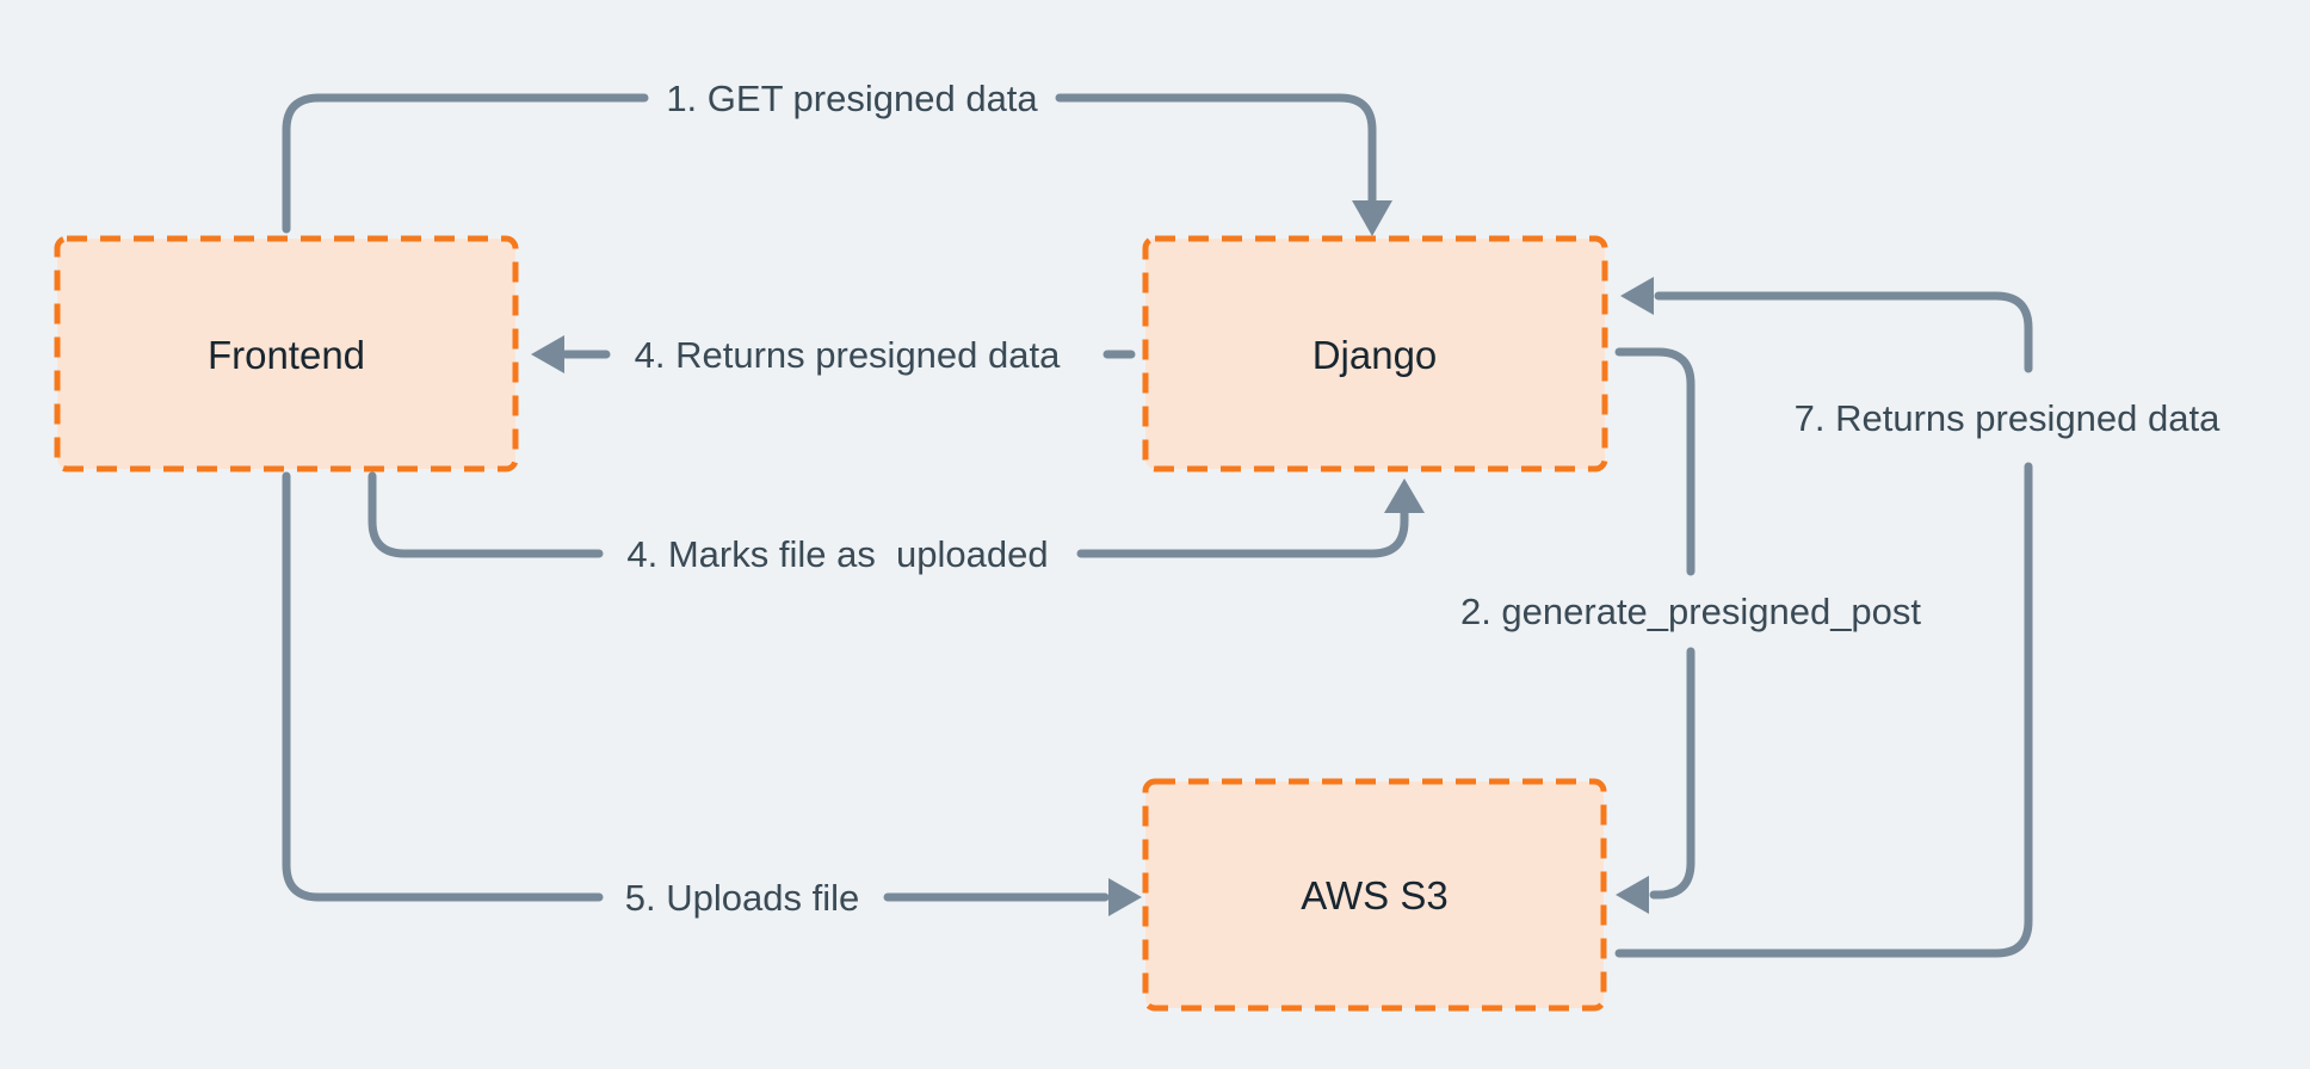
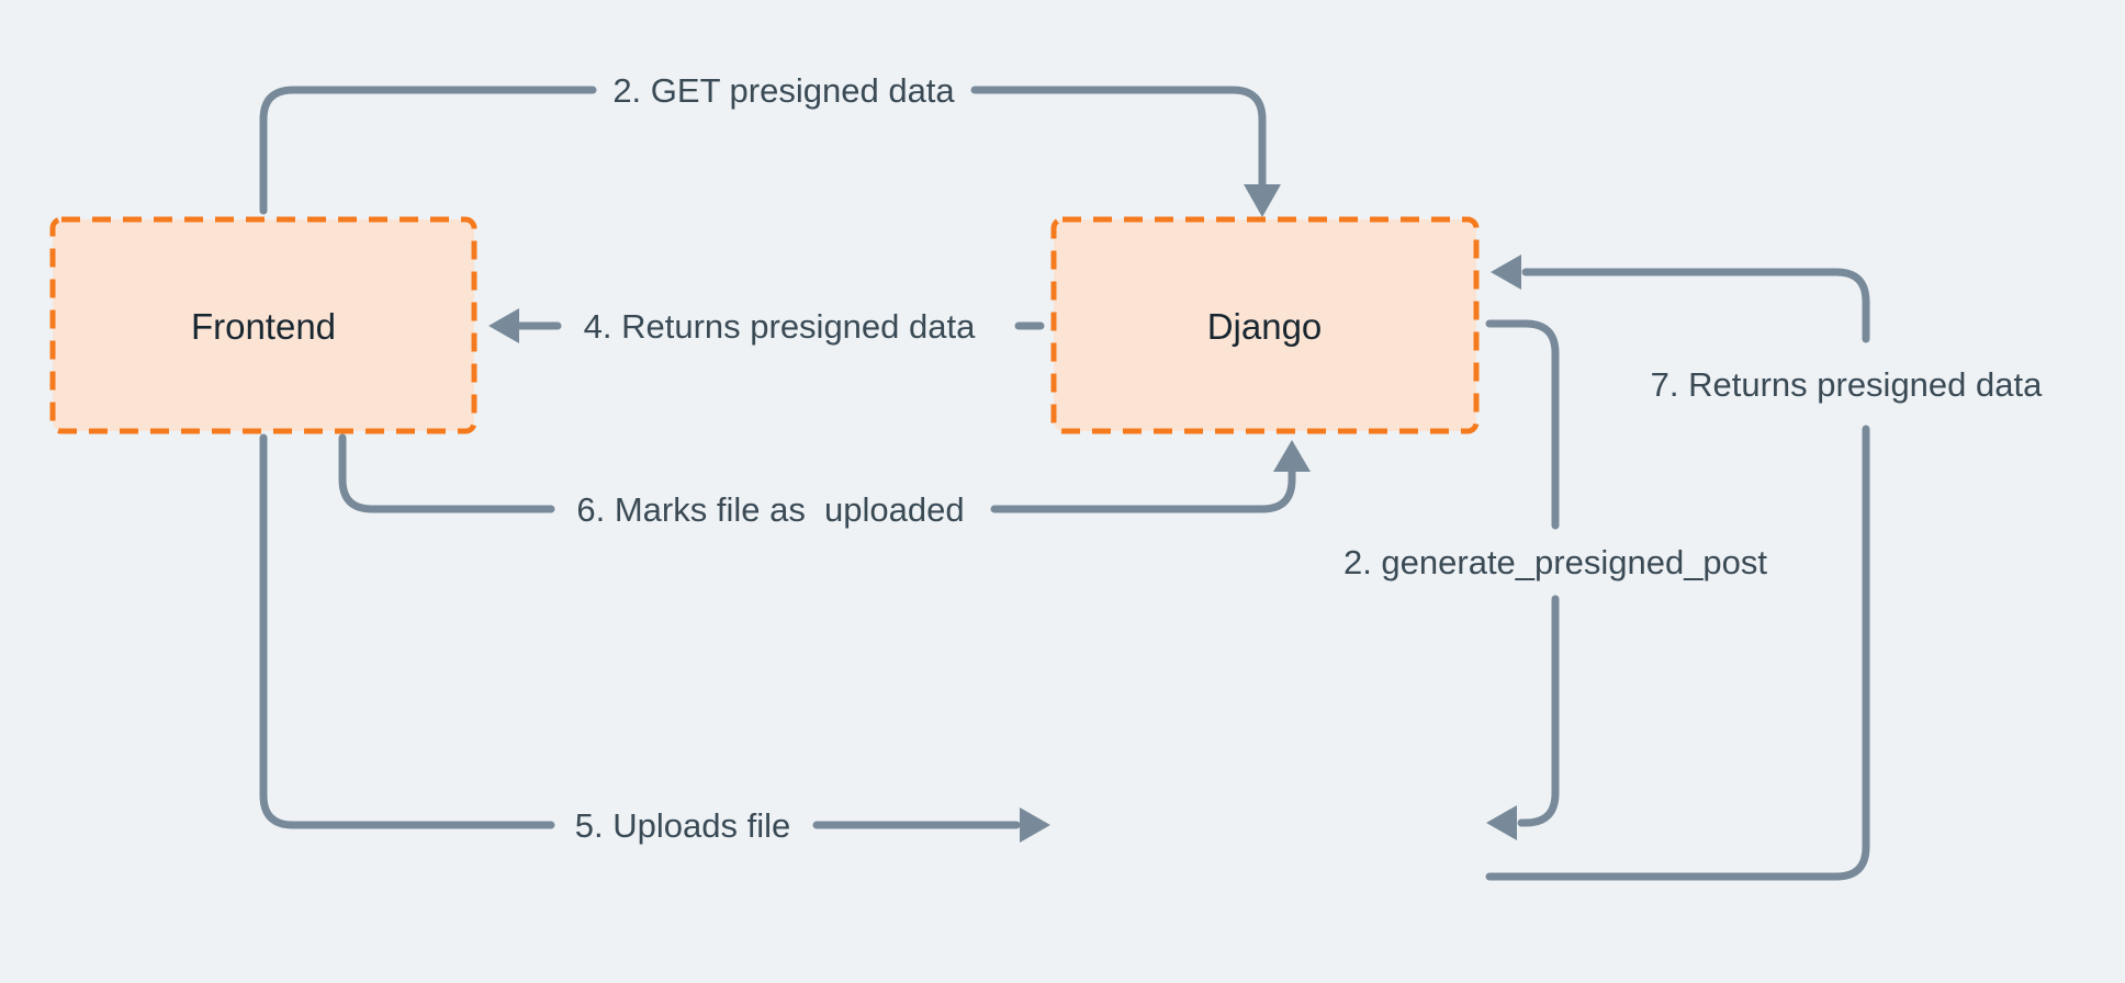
- 1. GET presigned data
+ 2. GET presigned data
  4. Returns presigned data
- 4. Marks file as uploaded
+ 6. Marks file as uploaded
  5. Uploads file
  2. generate_presigned_post
  7. Returns presigned data
  Frontend
  Django
- AWS S3
